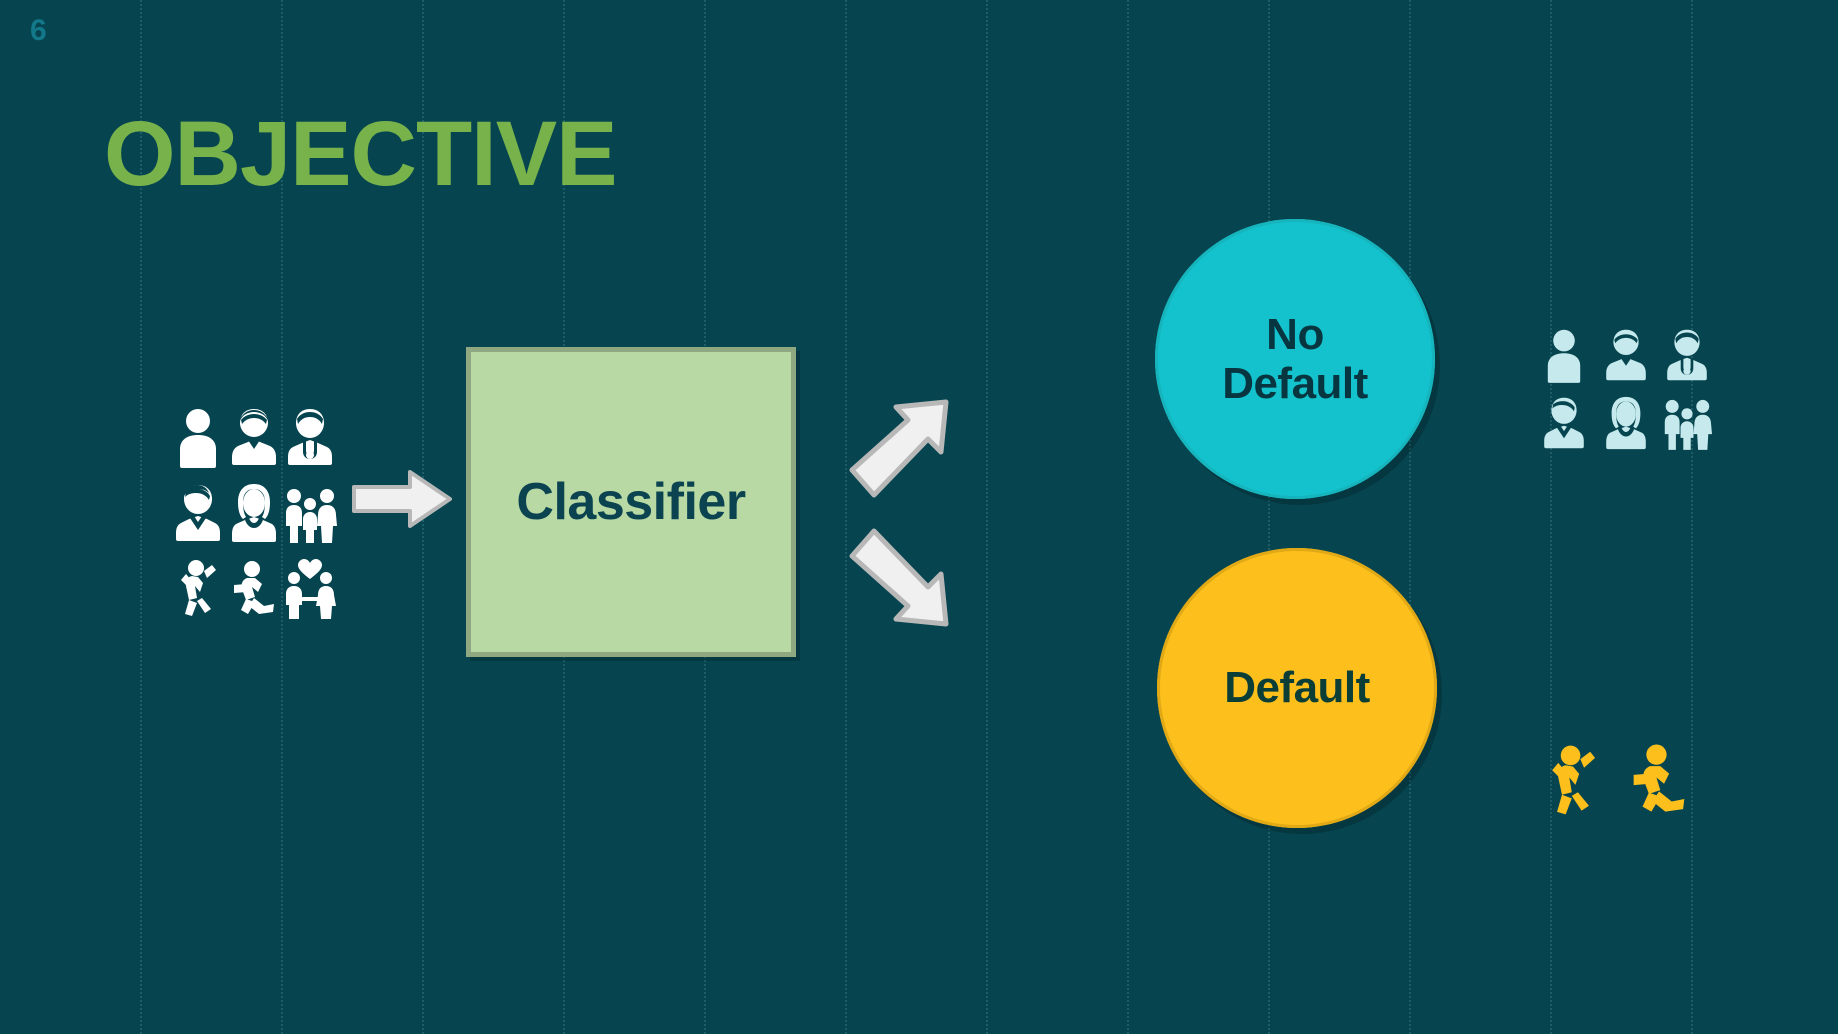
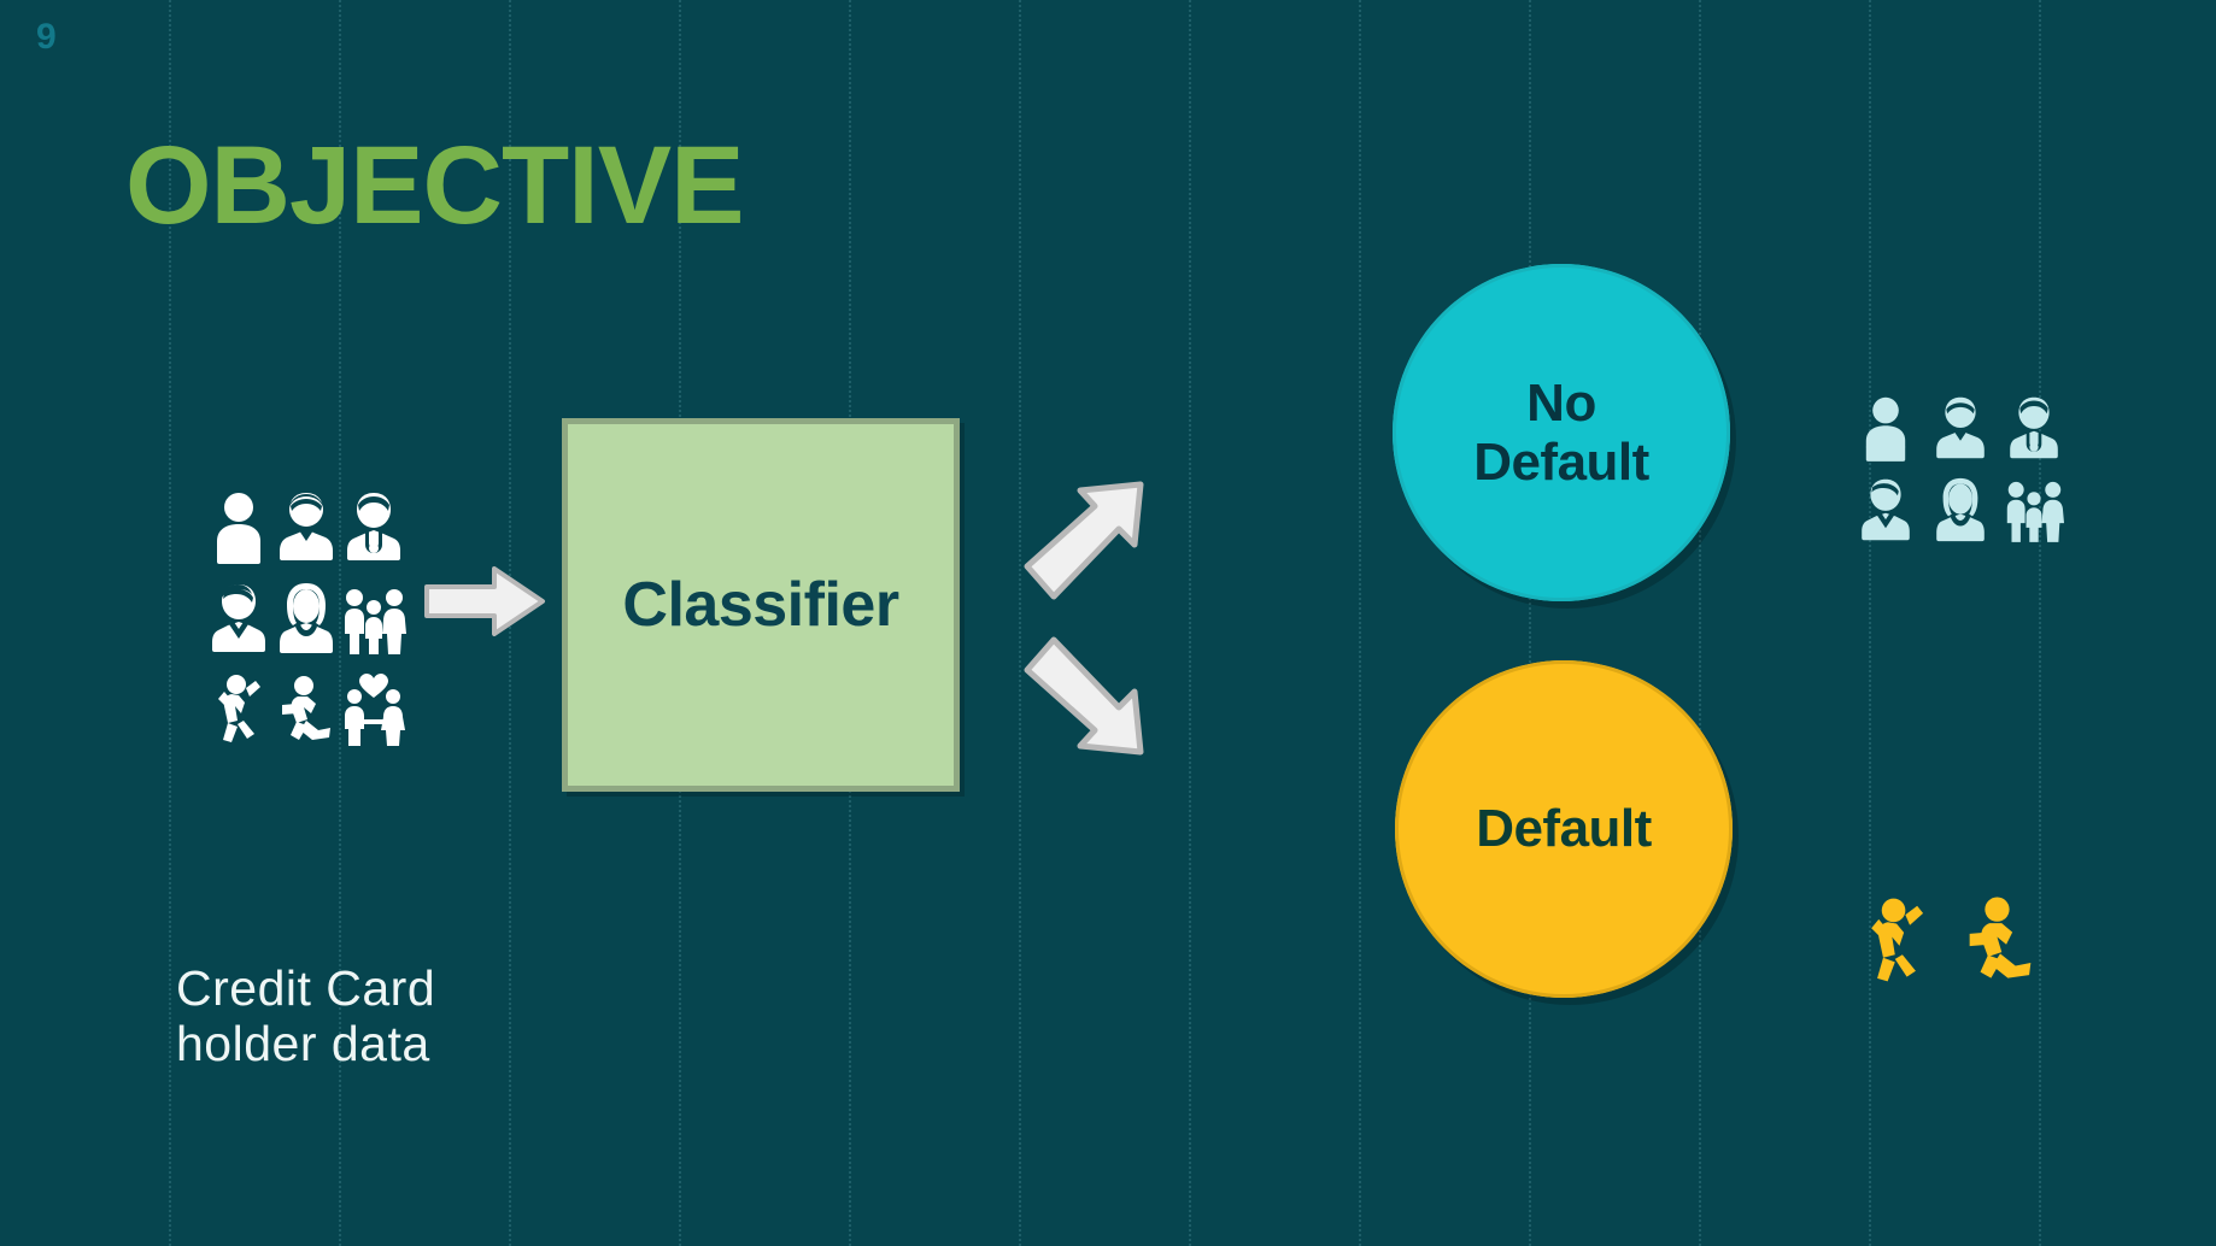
- 6
+ 9
  OBJECTIVE
+ Credit Card
+ holder data
  Classifier
  No
  Default
  Default
